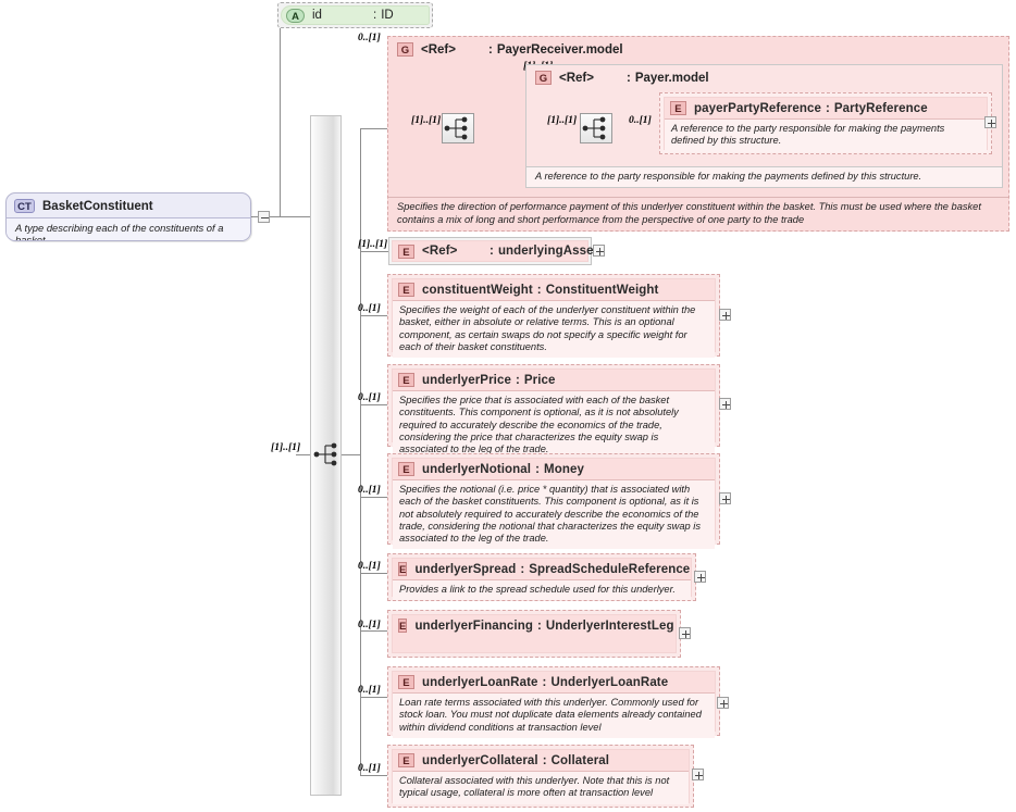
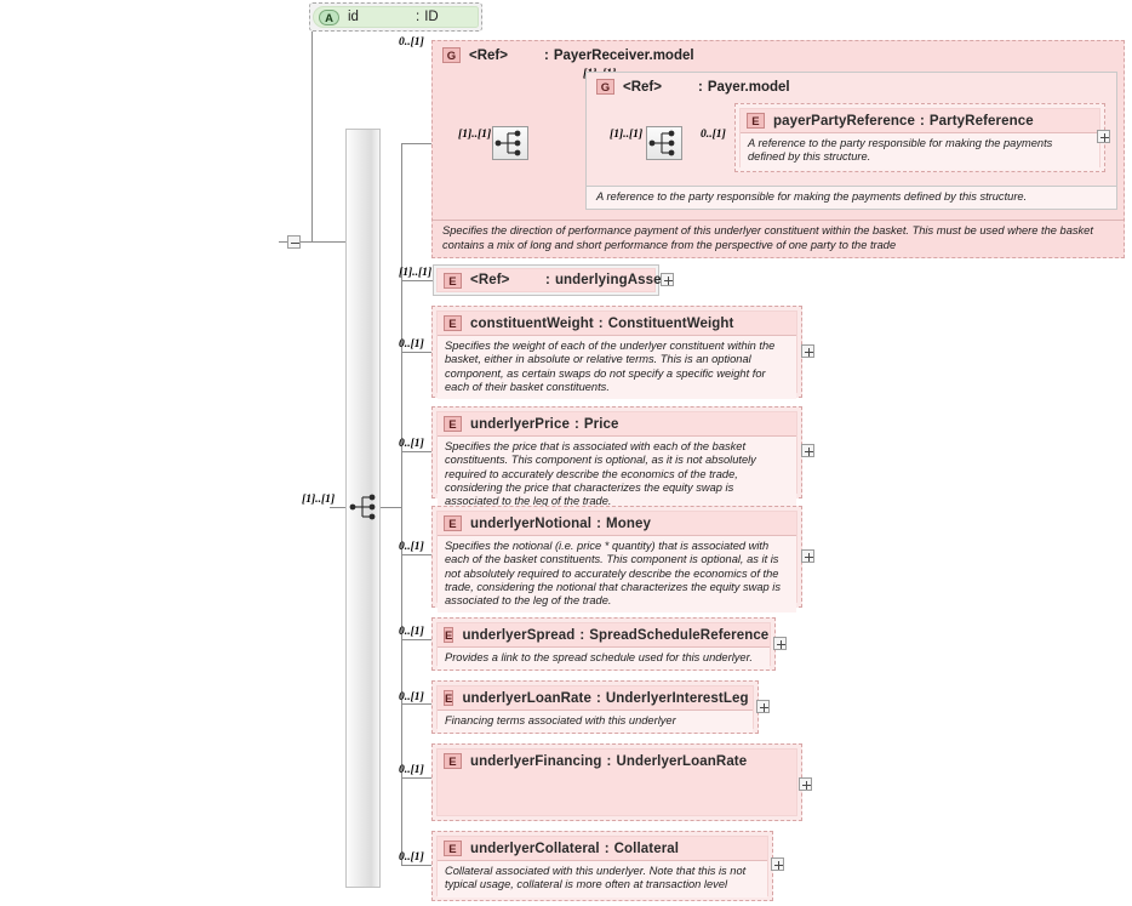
  [1]..[1]
- CT
- BasketConstituent
- A type describing each of the constituents of a basket.
  A
  id
  :
  ID
  0..[1]
  G
  <Ref>
  :
  PayerReceiver.model
  Specifies the direction of performance payment of this underlyer constituent within the basket. This must be used where the basket contains a mix of long and short performance from the perspective of one party to the trade
  [1]..[1]
  G
  <Ref>
  :
  Payer.model
  A reference to the party responsible for making the payments defined by this structure.
  [1]..[1]
  0..[1]
  E
  payerPartyReference
  :
  PartyReference
  A reference to the party responsible for making the payments defined by this structure.
  [1]..[1]
  E
  <Ref>
  :
  underlyingAsse
  0..[1]
  E
  constituentWeight
  :
  ConstituentWeight
  Specifies the weight of each of the underlyer constituent within the basket, either in absolute or relative terms. This is an optional component, as certain swaps do not specify a specific weight for each of their basket constituents.
  0..[1]
  E
  underlyerPrice
  :
  Price
  Specifies the price that is associated with each of the basket constituents. This component is optional, as it is not absolutely required to accurately describe the economics of the trade, considering the price that characterizes the equity swap is associated to the leg of the trade.
  0..[1]
  E
  underlyerNotional
  :
  Money
  Specifies the notional (i.e. price * quantity) that is associated with each of the basket constituents. This component is optional, as it is not absolutely required to accurately describe the economics of the trade, considering the notional that characterizes the equity swap is associated to the leg of the trade.
  0..[1]
  E
  underlyerSpread
  :
  SpreadScheduleReference
  Provides a link to the spread schedule used for this underlyer.
  0..[1]
  E
- underlyerFinancing
+ underlyerLoanRate
  :
  UnderlyerInterestLeg
+ Financing terms associated with this underlyer
  0..[1]
  E
- underlyerLoanRate
+ underlyerFinancing
  :
  UnderlyerLoanRate
- Loan rate terms associated with this underlyer. Commonly used for stock loan. You must not duplicate data elements already contained within dividend conditions at transaction level
  0..[1]
  E
  underlyerCollateral
  :
  Collateral
  Collateral associated with this underlyer. Note that this is not typical usage, collateral is more often at transaction level
